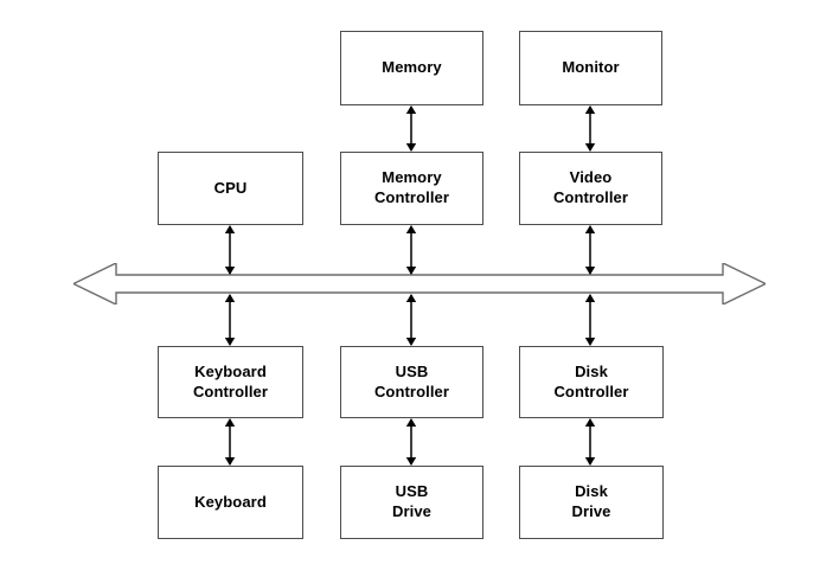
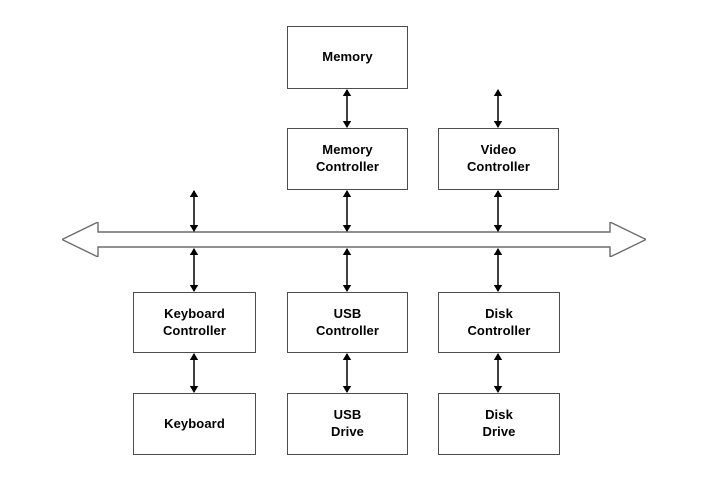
  Memory
- Monitor
- CPU
  Memory
  Controller
  Video
  Controller
  Keyboard
  Controller
  USB
  Controller
  Disk
  Controller
  Keyboard
  USB
  Drive
  Disk
  Drive
